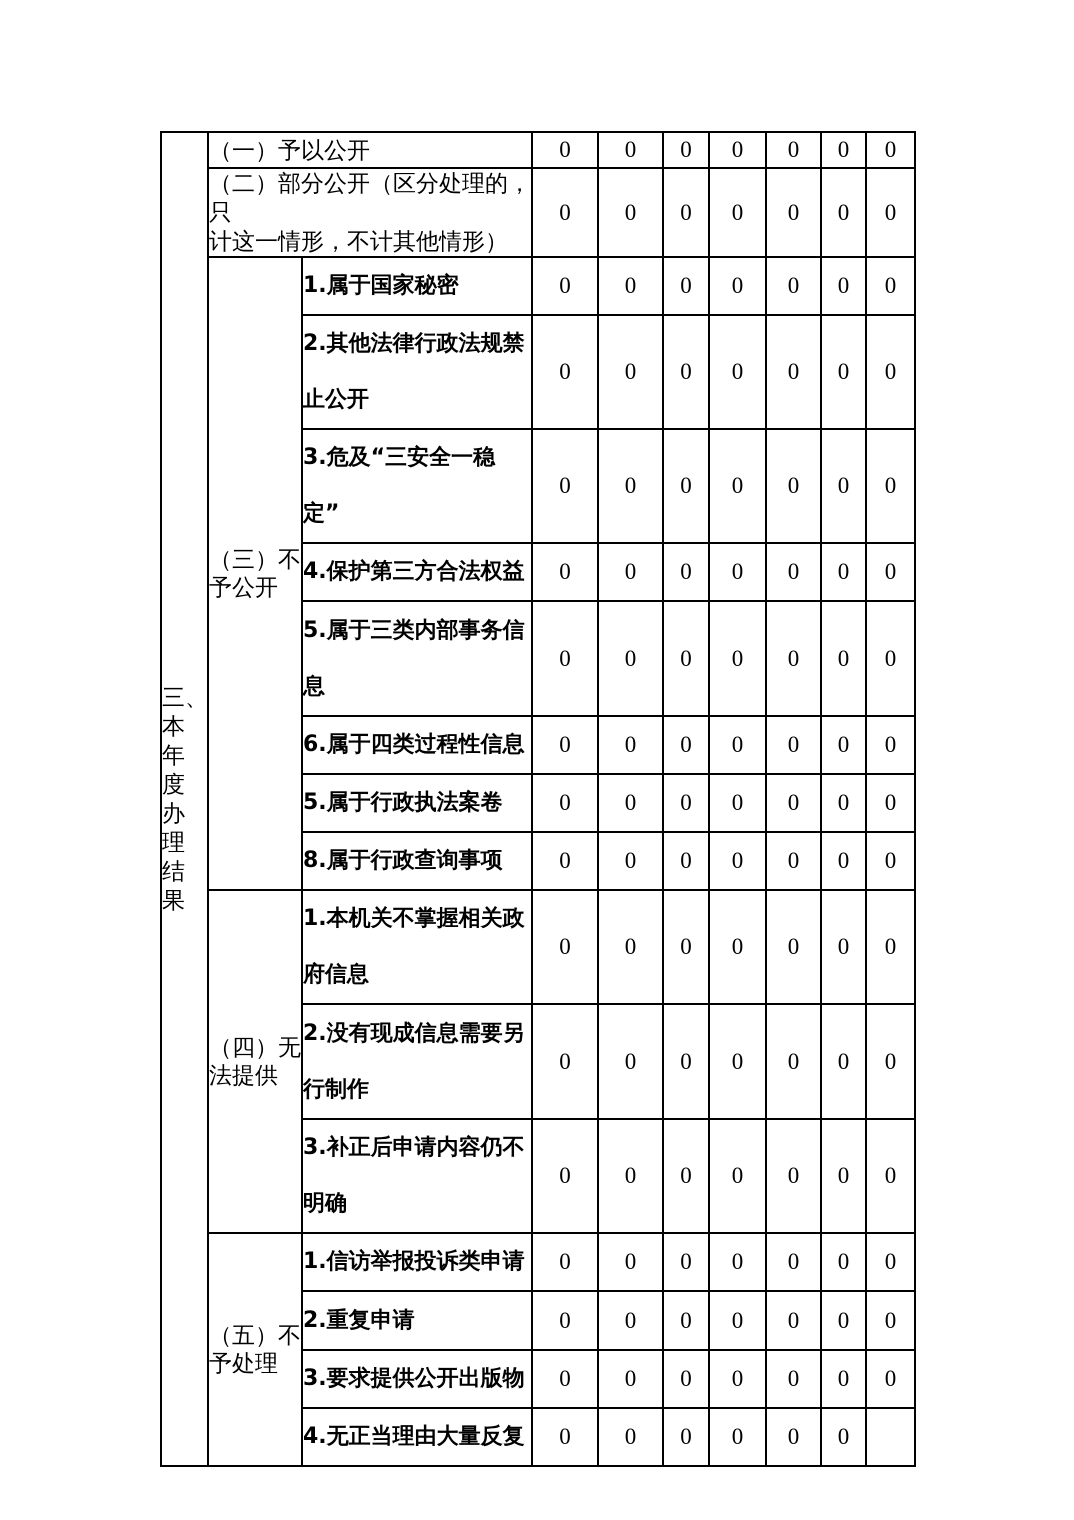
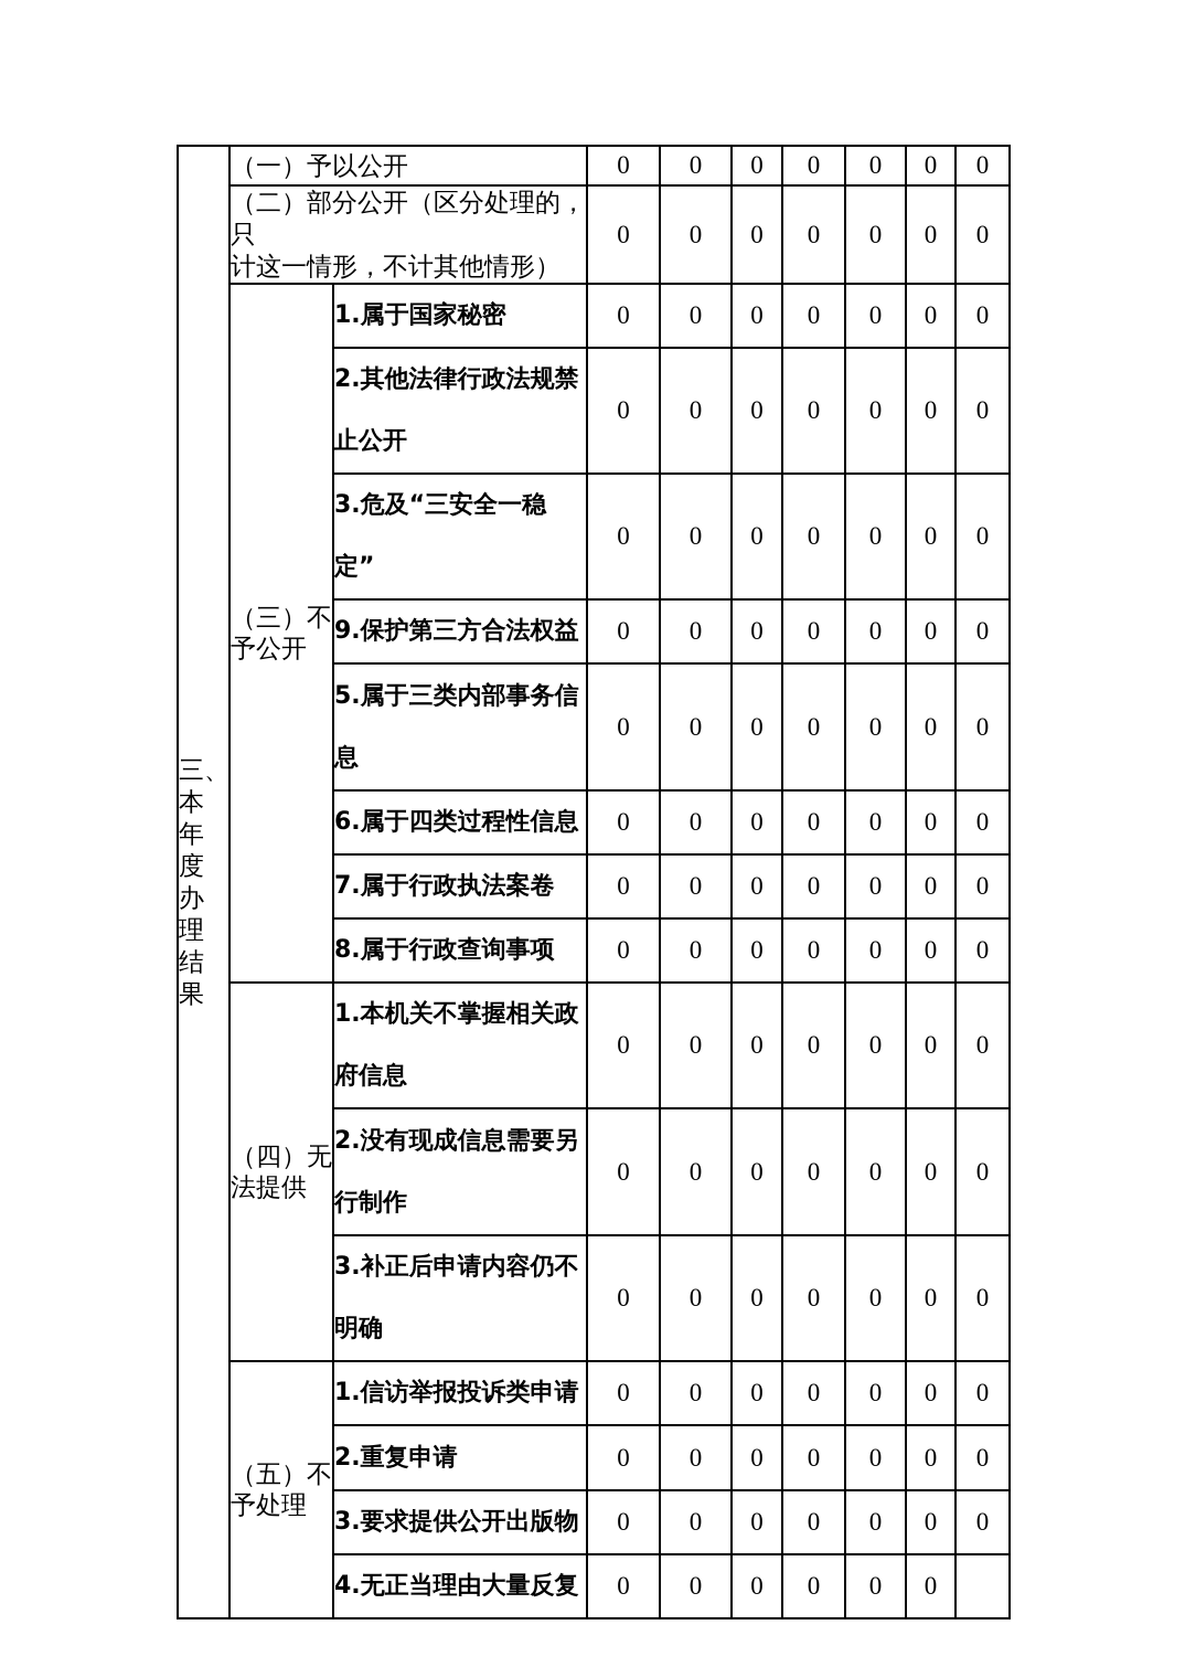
  三、 本年 度办 理结 果	（一）予以公开	0	0	0	0	0	0	0
  （二）部分公开（区分处理的，只 计这一情形，不计其他情形）	0	0	0	0	0	0	0
  （三）不 予公开	1.属于国家秘密	0	0	0	0	0	0	0
  2.其他法律行政法规禁 止公开	0	0	0	0	0	0	0
  3.危及“三安全一稳定”	0	0	0	0	0	0	0
- 4.保护第三方合法权益	0	0	0	0	0	0	0
+ 9.保护第三方合法权益	0	0	0	0	0	0	0
  5.属于三类内部事务信 息	0	0	0	0	0	0	0
  6.属于四类过程性信息	0	0	0	0	0	0	0
- 5.属于行政执法案卷	0	0	0	0	0	0	0
+ 7.属于行政执法案卷	0	0	0	0	0	0	0
  8.属于行政查询事项	0	0	0	0	0	0	0
  （四）无 法提供	1.本机关不掌握相关政 府信息	0	0	0	0	0	0	0
  2.没有现成信息需要另 行制作	0	0	0	0	0	0	0
  3.补正后申请内容仍不 明确	0	0	0	0	0	0	0
  （五）不 予处理	1.信访举报投诉类申请	0	0	0	0	0	0	0
  2.重复申请	0	0	0	0	0	0	0
  3.要求提供公开出版物	0	0	0	0	0	0	0
  4.无正当理由大量反复	0	0	0	0	0	0
